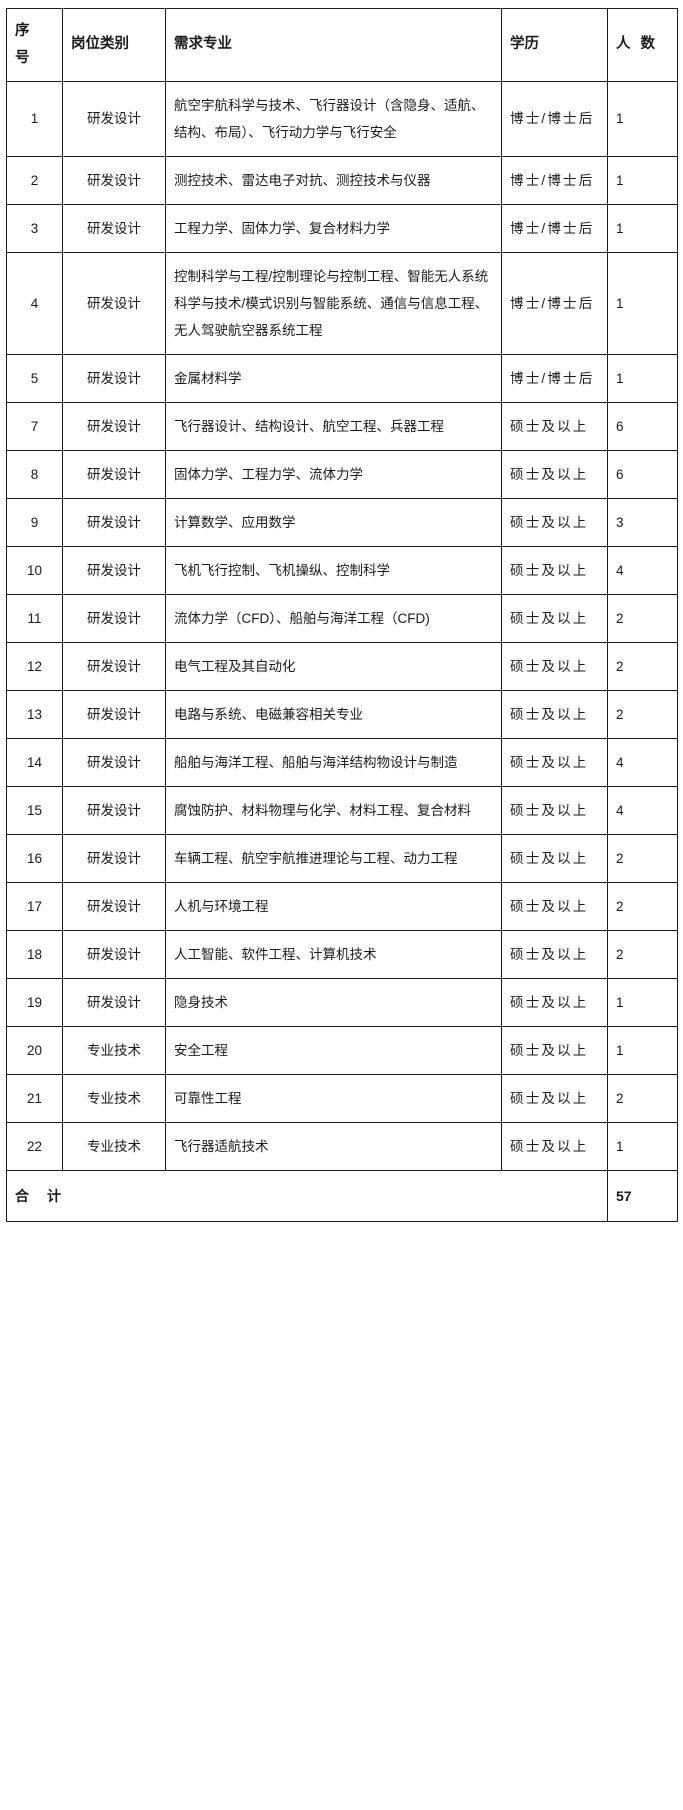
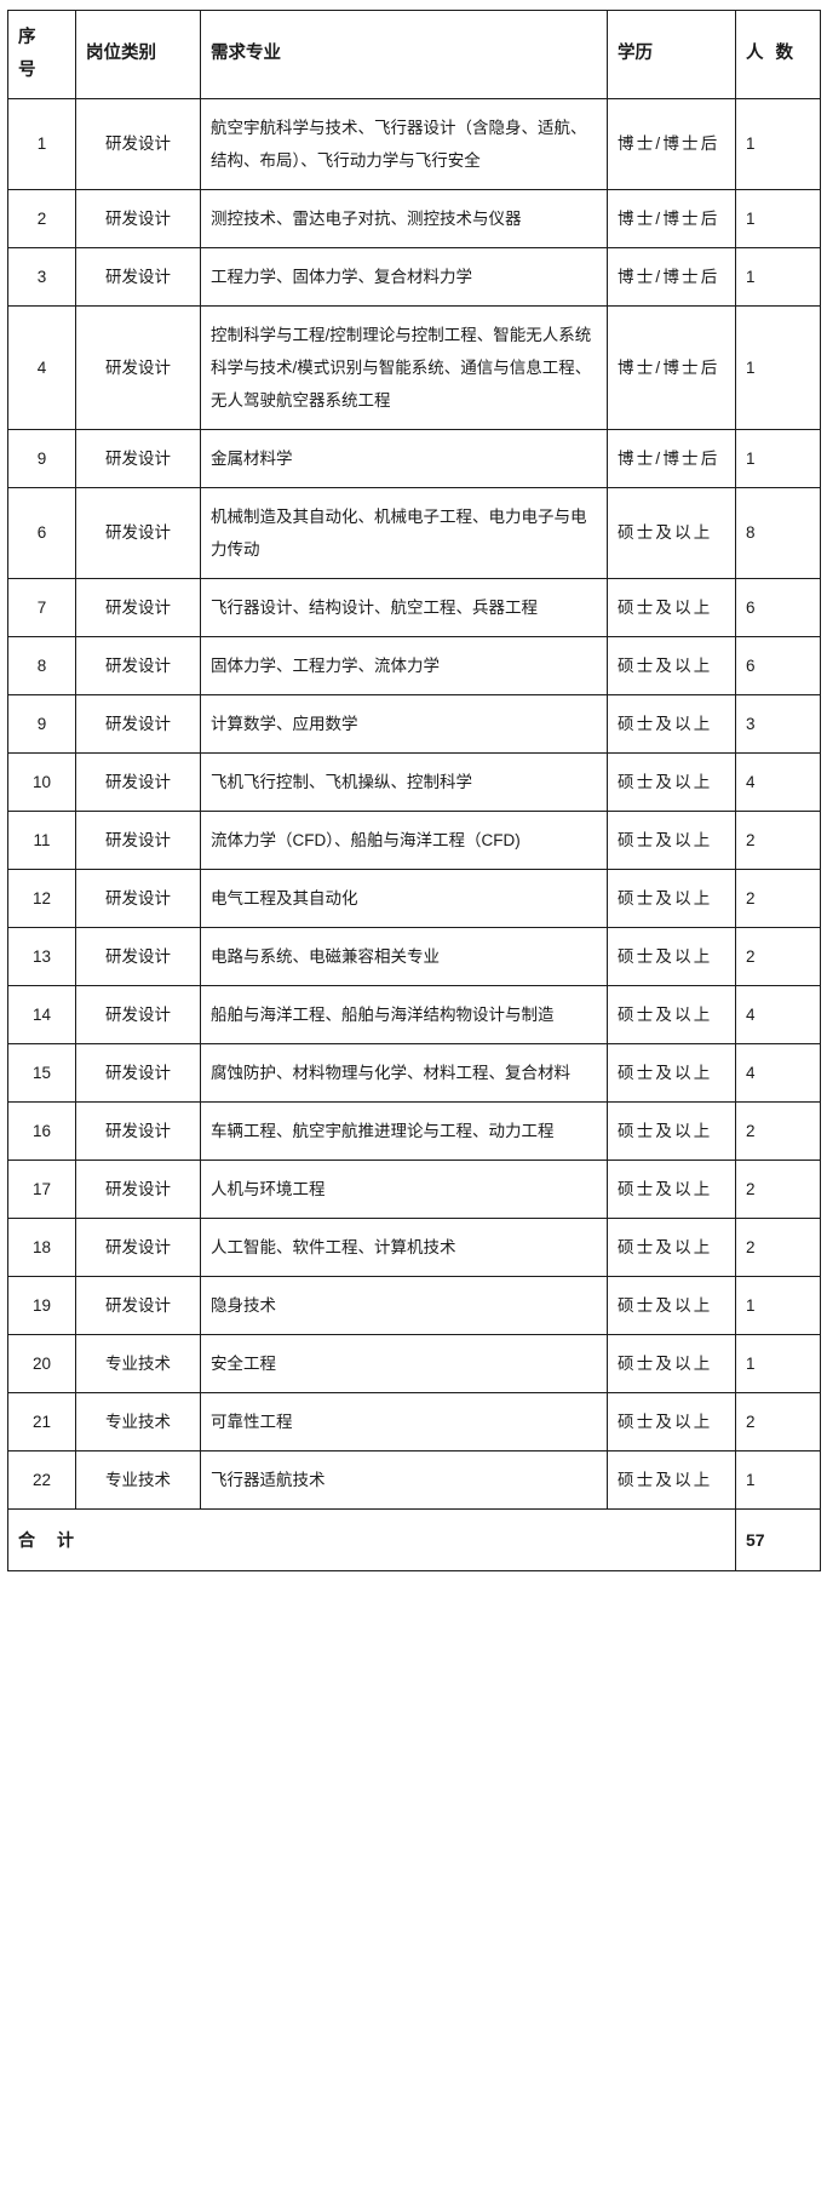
  序 号	岗位类别	需求专业	学历	人 数
  1	研发设计	航空宇航科学与技术、飞行器设计（含隐身、适航、结构、布局）、飞行动力学与飞行安全	博士/博士后	1
  2	研发设计	测控技术、雷达电子对抗、测控技术与仪器	博士/博士后	1
  3	研发设计	工程力学、固体力学、复合材料力学	博士/博士后	1
  4	研发设计	控制科学与工程/控制理论与控制工程、智能无人系统科学与技术/模式识别与智能系统、通信与信息工程、无人驾驶航空器系统工程	博士/博士后	1
- 5	研发设计	金属材料学	博士/博士后	1
+ 9	研发设计	金属材料学	博士/博士后	1
+ 6	研发设计	机械制造及其自动化、机械电子工程、电力电子与电力传动	硕士及以上	8
  7	研发设计	飞行器设计、结构设计、航空工程、兵器工程	硕士及以上	6
  8	研发设计	固体力学、工程力学、流体力学	硕士及以上	6
  9	研发设计	计算数学、应用数学	硕士及以上	3
  10	研发设计	飞机飞行控制、飞机操纵、控制科学	硕士及以上	4
  11	研发设计	流体力学（CFD）、船舶与海洋工程（CFD)	硕士及以上	2
  12	研发设计	电气工程及其自动化	硕士及以上	2
  13	研发设计	电路与系统、电磁兼容相关专业	硕士及以上	2
  14	研发设计	船舶与海洋工程、船舶与海洋结构物设计与制造	硕士及以上	4
  15	研发设计	腐蚀防护、材料物理与化学、材料工程、复合材料	硕士及以上	4
  16	研发设计	车辆工程、航空宇航推进理论与工程、动力工程	硕士及以上	2
  17	研发设计	人机与环境工程	硕士及以上	2
  18	研发设计	人工智能、软件工程、计算机技术	硕士及以上	2
  19	研发设计	隐身技术	硕士及以上	1
  20	专业技术	安全工程	硕士及以上	1
  21	专业技术	可靠性工程	硕士及以上	2
  22	专业技术	飞行器适航技术	硕士及以上	1
  合 计	57
